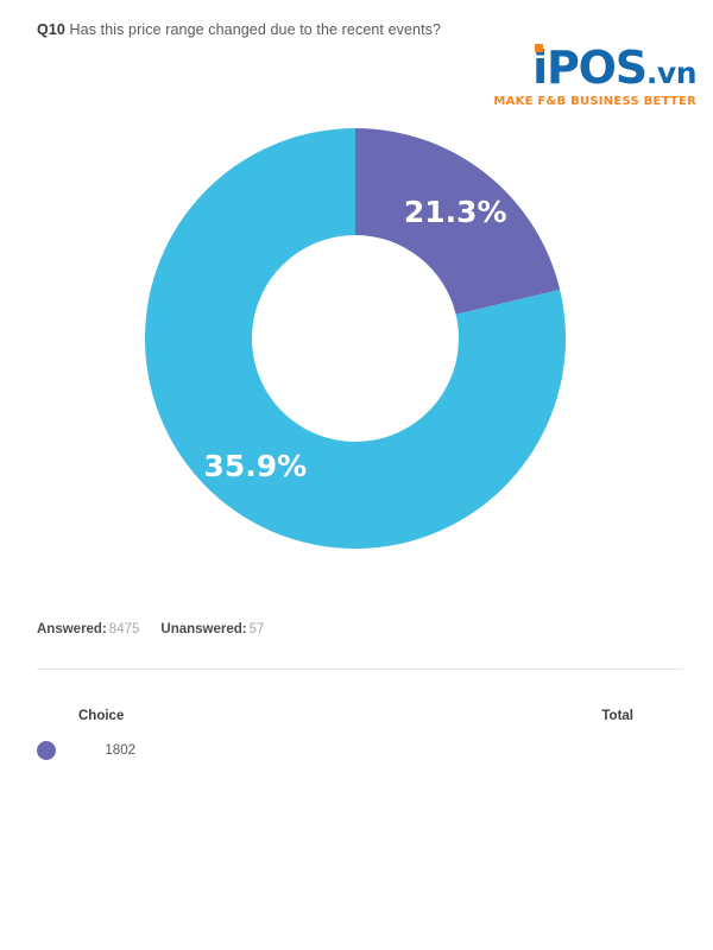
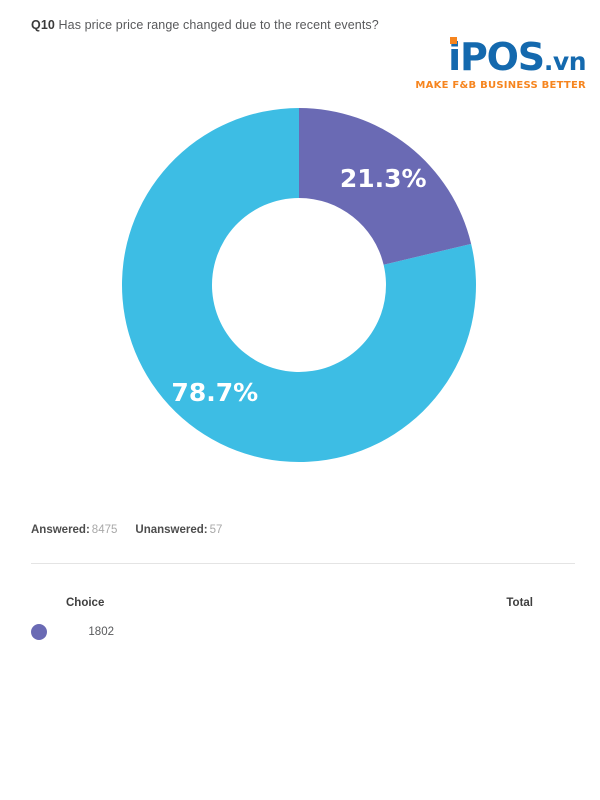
- Q10 Has this price range changed due to the recent events?
+ Q10 Has price price range changed due to the recent events?
  iPOS.vn
  MAKE F&B BUSINESS BETTER
  21.3%
- 35.9%
+ 78.7%
  Answered: 8475 Unanswered: 57
  Choice
  Total
  1802
